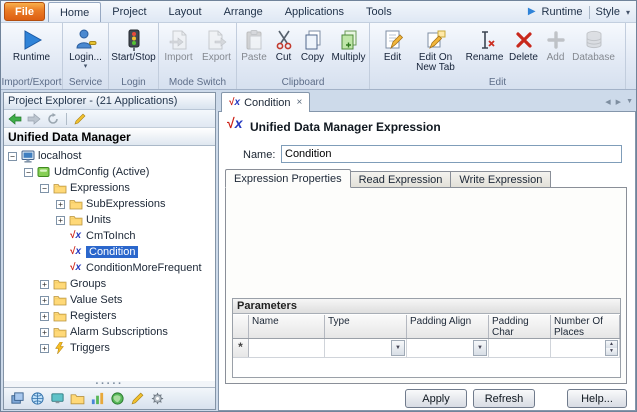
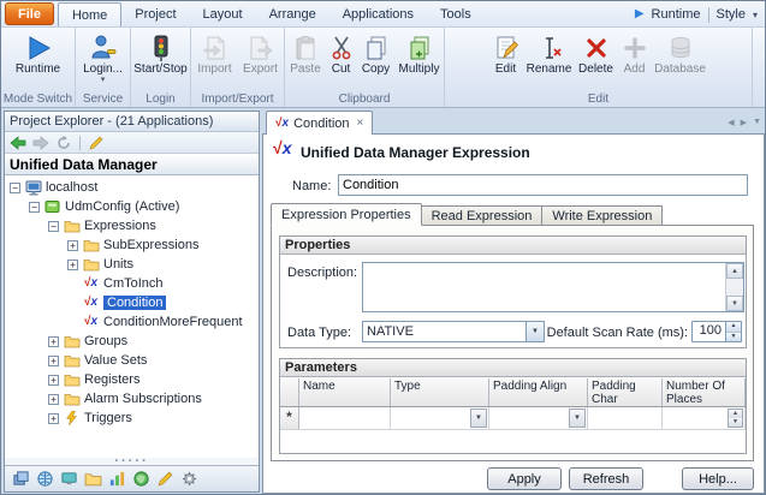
  File
  Home
  Project
  Layout
  Arrange
  Applications
  Tools
  ▶
  Runtime
  Style
  ▾
  Runtime
- Import/Export
+ Mode Switch
  Login...
  Service
  Start/Stop
  Login
  Import
  Export
- Mode Switch
+ Import/Export
  Paste
  Cut
  Copy
  Multiply
  Clipboard
  Edit
- Edit On New Tab
  Rename
  Delete
  Add
  Database
  Edit
  Project Explorer - (21 Applications)
  Unified Data Manager
  −
  localhost
  −
  UdmConfig (Active)
  −
  Expressions
  +
  SubExpressions
  +
  Units
  √x
  CmToInch
  √x
  Condition
  √x
  ConditionMoreFrequent
  +
  Groups
  +
  Value Sets
  +
  Registers
  +
  Alarm Subscriptions
  +
  Triggers
  ·····
  √x
  Condition
  ×
  √x
  Unified Data Manager Expression
  Name:
  Condition
  Expression Properties
  Read Expression
  Write Expression
+ Properties
+ Description:
+ Data Type:
+ NATIVE
+ Default Scan Rate (ms):
+ 100
  Parameters
  Name
  Type
  Padding Align
  Padding Char
  Number Of Places
  *
  Apply
  Refresh
  Help...
